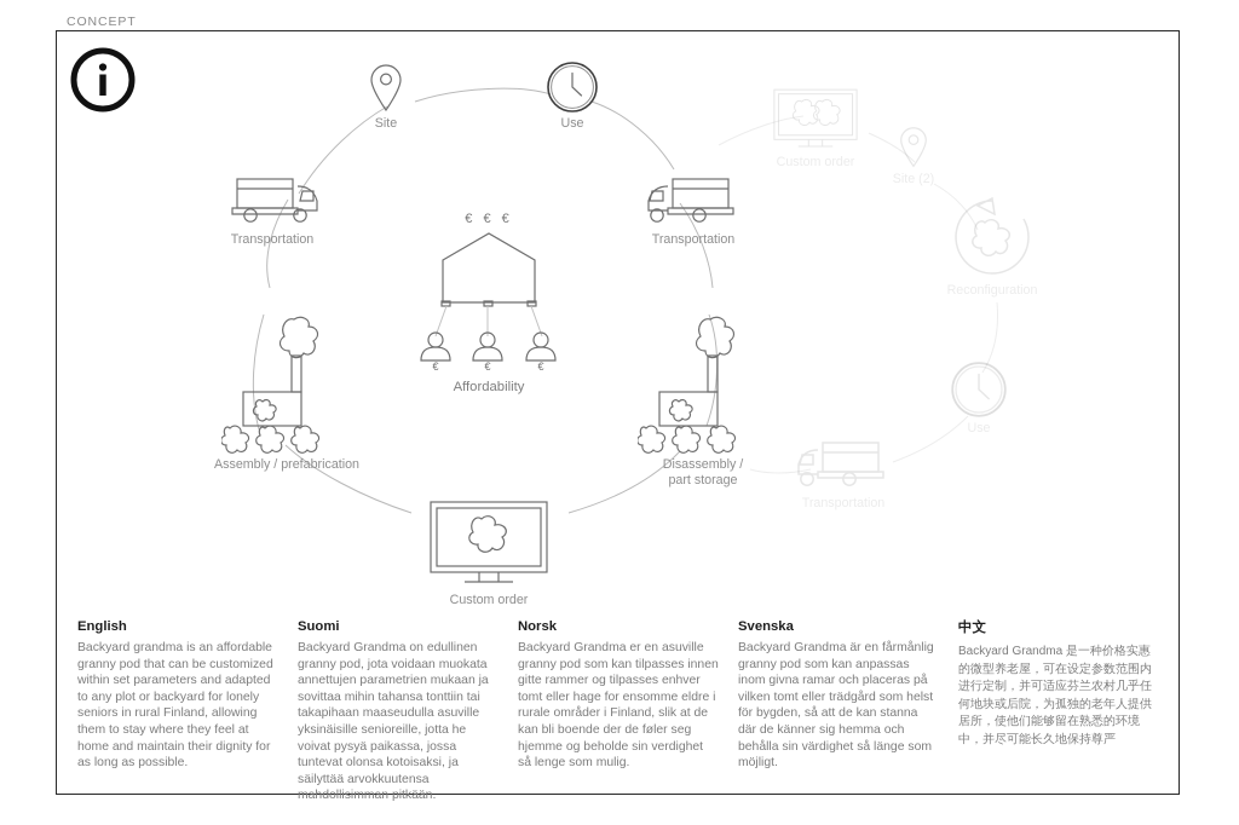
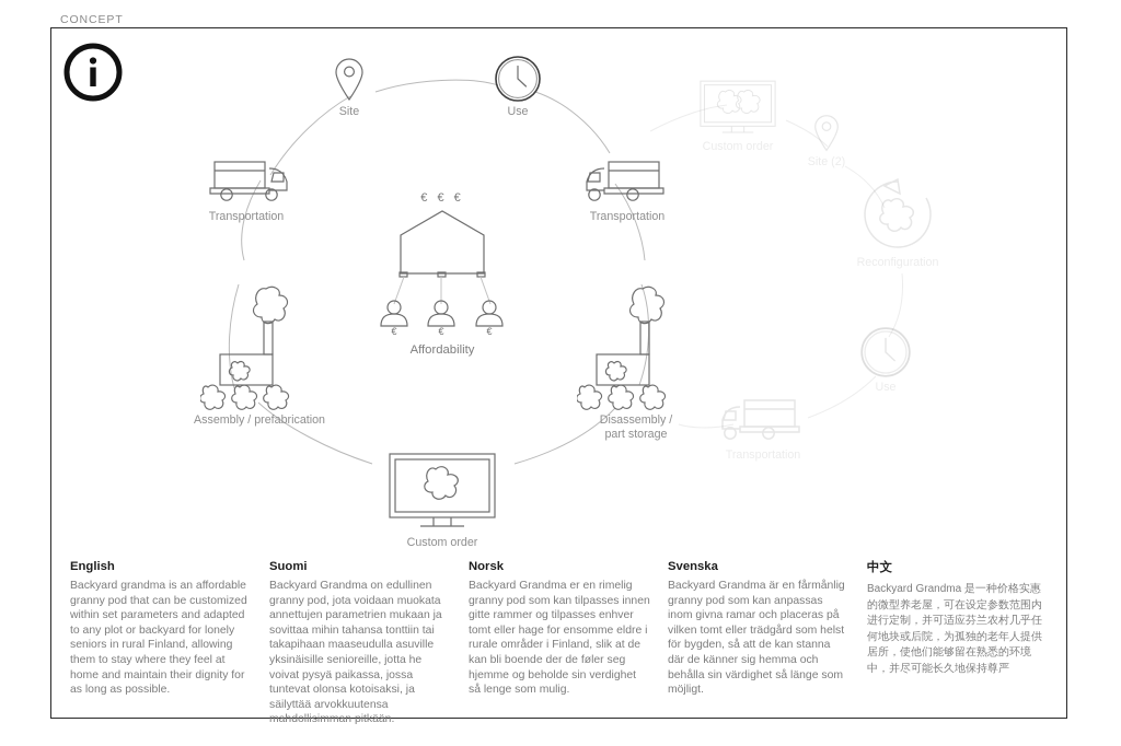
  CONCEPT
  Site
  Use
  Transportation
  Disassembly /
  part storage
  Custom order
  Assembly / prefabrication
  Transportation
  € € €
  €
  €
  €
  Affordability
  English
  Backyard grandma is an affordable granny pod that can be customized within set parameters and adapted to any plot or backyard for lonely seniors in rural Finland, allowing them to stay where they feel at home and maintain their dignity for as long as possible.
  Suomi
  Backyard Grandma on edullinen granny pod, jota voidaan muokata annettujen parametrien mukaan ja sovittaa mihin tahansa tonttiin tai takapihaan maaseudulla asuville yksinäisille senioreille, jotta he voivat pysyä paikassa, jossa tuntevat olonsa kotoisaksi, ja säilyttää arvokkuutensa mahdollisimman pitkään.
  Norsk
- Backyard Grandma er en asuville granny pod som kan tilpasses innen gitte rammer og tilpasses enhver tomt eller hage for ensomme eldre i rurale områder i Finland, slik at de kan bli boende der de føler seg hjemme og beholde sin verdighet så lenge som mulig.
+ Backyard Grandma er en rimelig granny pod som kan tilpasses innen gitte rammer og tilpasses enhver tomt eller hage for ensomme eldre i rurale områder i Finland, slik at de kan bli boende der de føler seg hjemme og beholde sin verdighet så lenge som mulig.
  Svenska
  Backyard Grandma är en fårmånlig granny pod som kan anpassas inom givna ramar och placeras på vilken tomt eller trädgård som helst för bygden, så att de kan stanna där de känner sig hemma och behålla sin värdighet så länge som möjligt.
  中文
  Backyard Grandma 是一种价格实惠的微型养老屋，可在设定参数范围内进行定制，并可适应芬兰农村几乎任何地块或后院，为孤独的老年人提供居所，使他们能够留在熟悉的环境中，并尽可能长久地保持尊严
